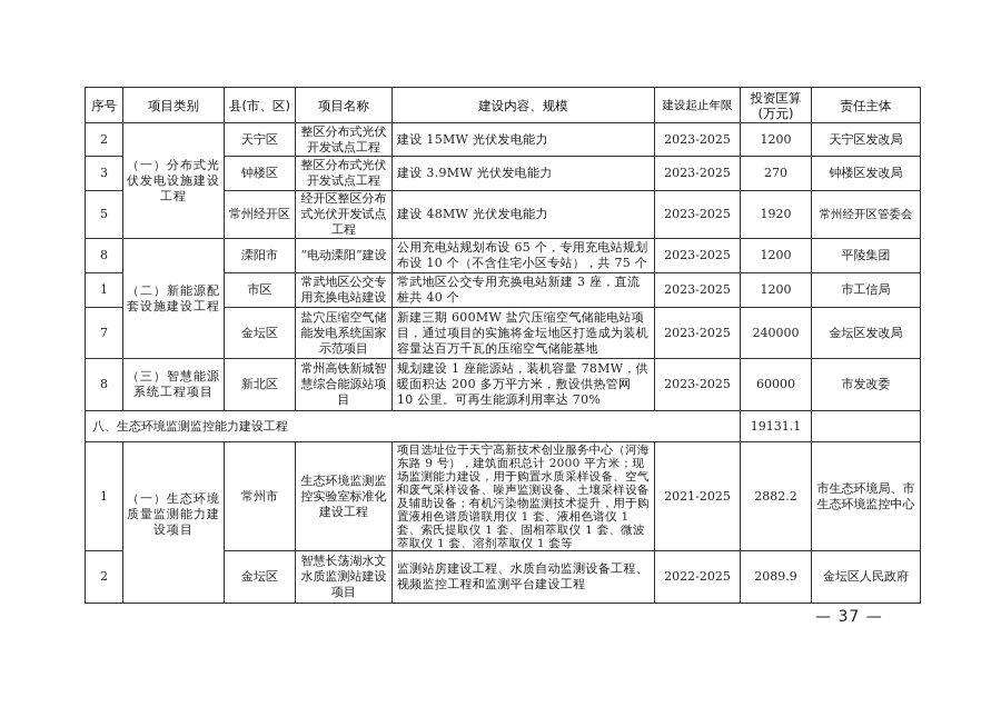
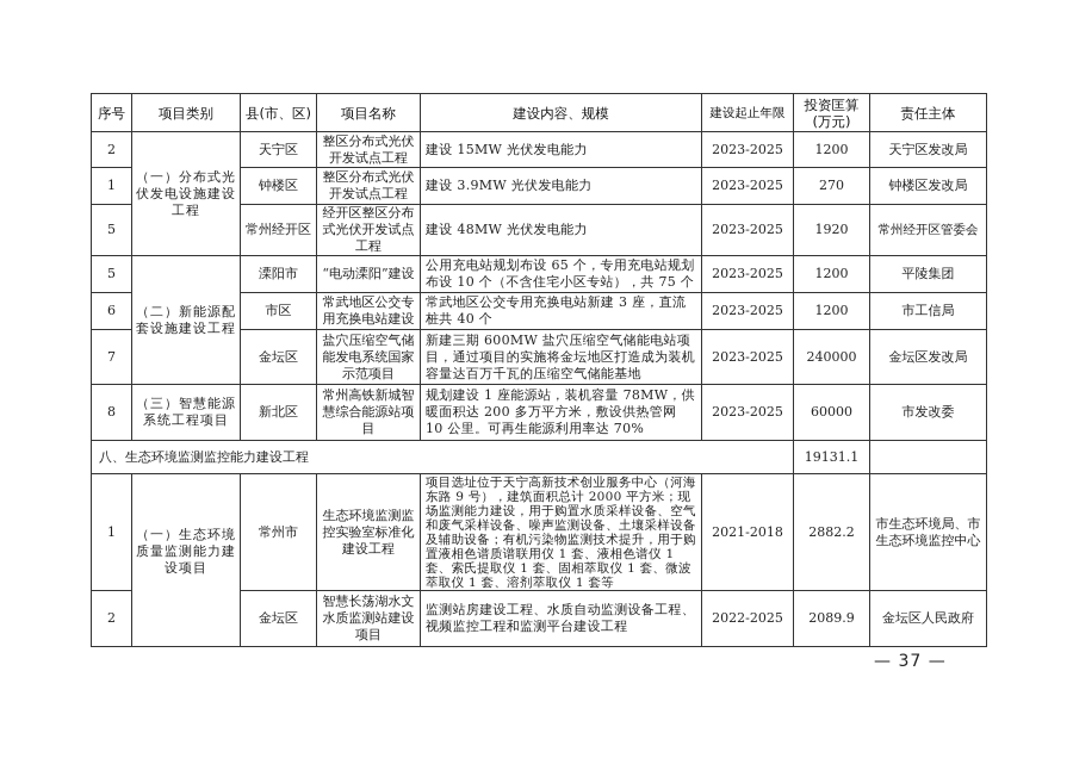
  序号	项目类别	县(市、区)	项目名称	建设内容、规模	建设起止年限	投资匡算 (万元)	责任主体
  2	（一）分布式光伏发电设施建设工程	天宁区	整区分布式光伏开发试点工程	建设 15MW 光伏发电能力	2023-2025	1200	天宁区发改局
- 3	钟楼区	整区分布式光伏开发试点工程	建设 3.9MW 光伏发电能力	2023-2025	270	钟楼区发改局
+ 1	钟楼区	整区分布式光伏开发试点工程	建设 3.9MW 光伏发电能力	2023-2025	270	钟楼区发改局
  5	常州经开区	经开区整区分布式光伏开发试点工程	建设 48MW 光伏发电能力	2023-2025	1920	常州经开区管委会
- 8	（二）新能源配套设施建设工程	溧阳市	“电动溧阳”建设	公用充电站规划布设 65 个，专用充电站规划布设 10 个（不含住宅小区专站），共 75 个	2023-2025	1200	平陵集团
+ 5	（二）新能源配套设施建设工程	溧阳市	“电动溧阳”建设	公用充电站规划布设 65 个，专用充电站规划布设 10 个（不含住宅小区专站），共 75 个	2023-2025	1200	平陵集团
- 1	市区	常武地区公交专用充换电站建设	常武地区公交专用充换电站新建 3 座，直流桩共 40 个	2023-2025	1200	市工信局
+ 6	市区	常武地区公交专用充换电站建设	常武地区公交专用充换电站新建 3 座，直流桩共 40 个	2023-2025	1200	市工信局
  7	金坛区	盐穴压缩空气储能发电系统国家示范项目	新建三期 600MW 盐穴压缩空气储能电站项目，通过项目的实施将金坛地区打造成为装机容量达百万千瓦的压缩空气储能基地	2023-2025	240000	金坛区发改局
  8	（三）智慧能源系统工程项目	新北区	常州高铁新城智慧综合能源站项目	规划建设 1 座能源站，装机容量 78MW，供暖面积达 200 多万平方米，敷设供热管网 10 公里。可再生能源利用率达 70%	2023-2025	60000	市发改委
  八、生态环境监测监控能力建设工程	19131.1
- 1	（一）生态环境质量监测能力建设项目	常州市	生态环境监测监控实验室标准化建设工程	项目选址位于天宁高新技术创业服务中心（河海东路 9 号），建筑面积总计 2000 平方米；现场监测能力建设，用于购置水质采样设备、空气和废气采样设备、噪声监测设备、土壤采样设备及辅助设备；有机污染物监测技术提升，用于购置液相色谱质谱联用仪 1 套、液相色谱仪 1 套、索氏提取仪 1 套、固相萃取仪 1 套、微波萃取仪 1 套、溶剂萃取仪 1 套等	2021-2025	2882.2	市生态环境局、市生态环境监控中心
+ 1	（一）生态环境质量监测能力建设项目	常州市	生态环境监测监控实验室标准化建设工程	项目选址位于天宁高新技术创业服务中心（河海东路 9 号），建筑面积总计 2000 平方米；现场监测能力建设，用于购置水质采样设备、空气和废气采样设备、噪声监测设备、土壤采样设备及辅助设备；有机污染物监测技术提升，用于购置液相色谱质谱联用仪 1 套、液相色谱仪 1 套、索氏提取仪 1 套、固相萃取仪 1 套、微波萃取仪 1 套、溶剂萃取仪 1 套等	2021-2018	2882.2	市生态环境局、市生态环境监控中心
  2	金坛区	智慧长荡湖水文水质监测站建设项目	监测站房建设工程、水质自动监测设备工程、视频监控工程和监测平台建设工程	2022-2025	2089.9	金坛区人民政府
  — 37 —
